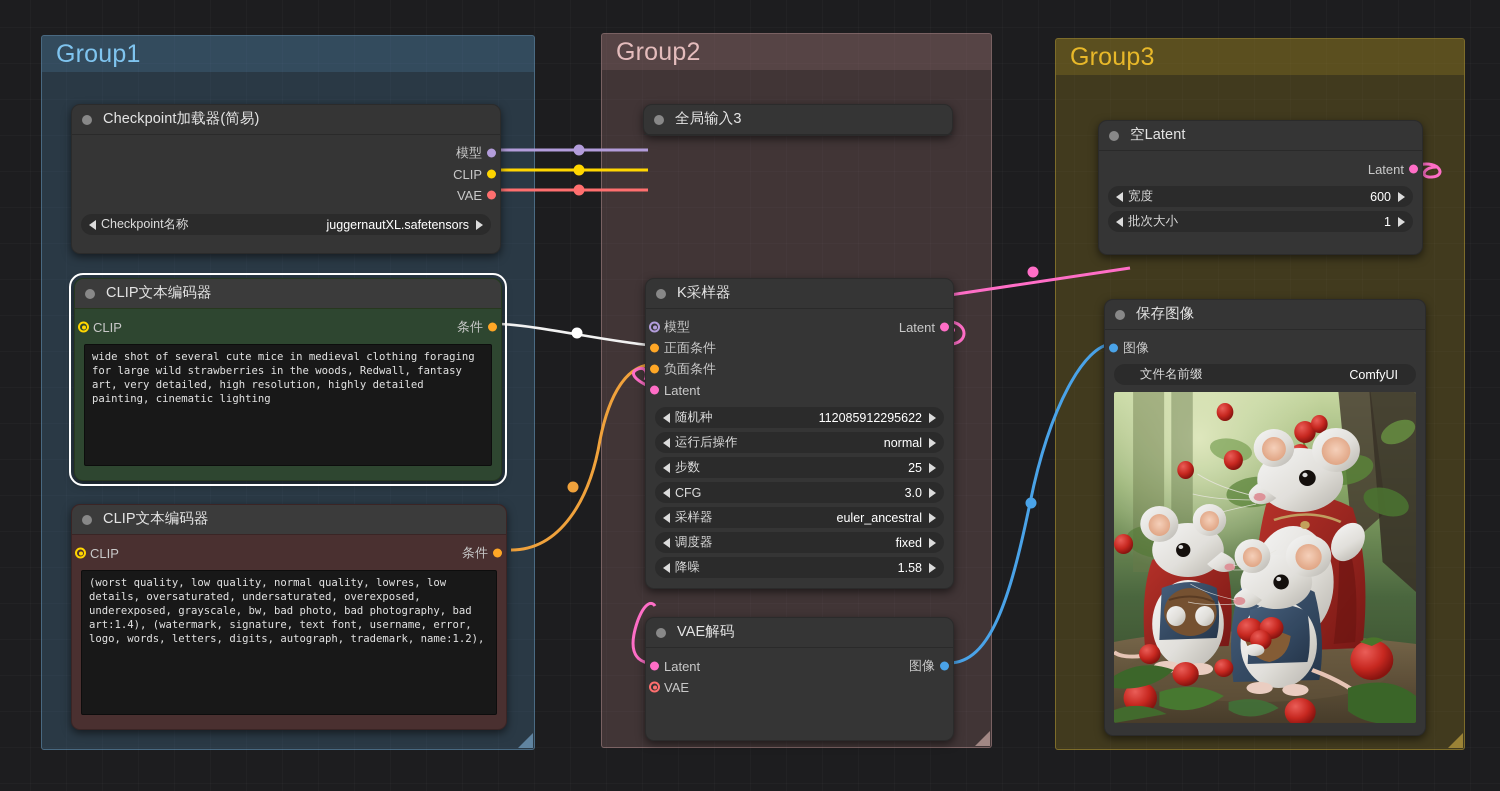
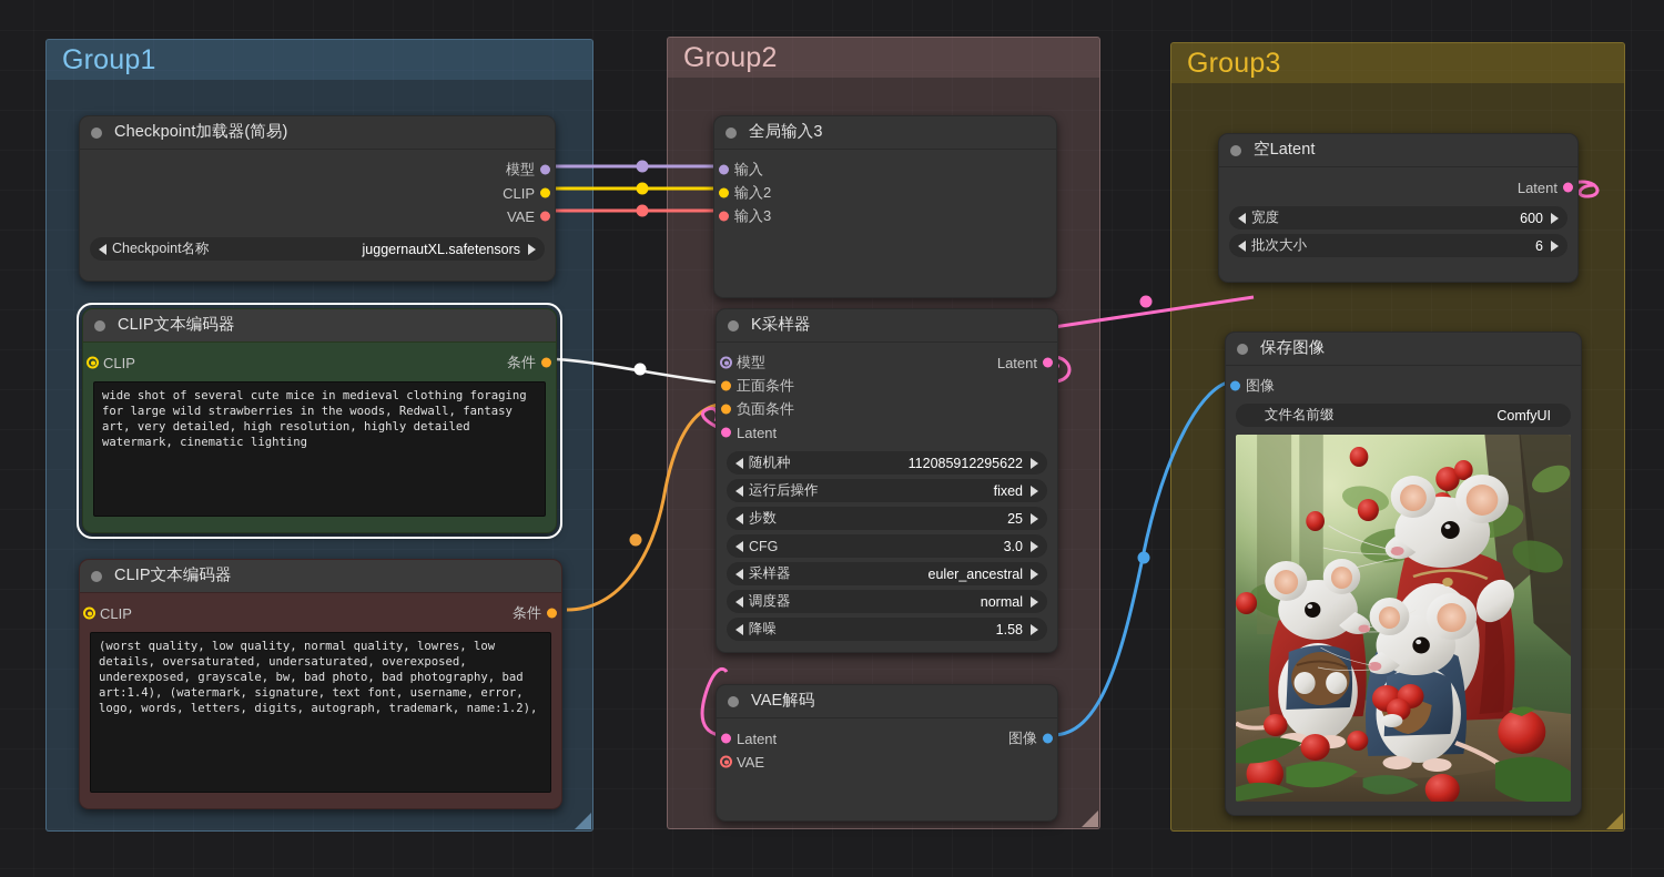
  Group1
  Group2
  Group3
  Checkpoint加载器(简易)
  模型
  CLIP
  VAE
  Checkpoint名称
  juggernautXL.safetensors
  CLIP文本编码器
  CLIP
  条件
- wide shot of several cute mice in medieval clothing foraging for large wild strawberries in the woods, Redwall, fantasy art, very detailed, high resolution, highly detailed painting, cinematic lighting
+ wide shot of several cute mice in medieval clothing foraging for large wild strawberries in the woods, Redwall, fantasy art, very detailed, high resolution, highly detailed watermark, cinematic lighting
  CLIP文本编码器
  CLIP
  条件
  (worst quality, low quality, normal quality, lowres, low details, oversaturated, undersaturated, overexposed, underexposed, grayscale, bw, bad photo, bad photography, bad art:1.4), (watermark, signature, text font, username, error, logo, words, letters, digits, autograph, trademark, name:1.2),
  全局输入3
+ 输入
+ 输入2
+ 输入3
  K采样器
  模型
  Latent
  正面条件
  负面条件
  Latent
  随机种
  112085912295622
  运行后操作
- normal
+ fixed
  步数
  25
  CFG
  3.0
  采样器
  euler_ancestral
  调度器
- fixed
+ normal
  降噪
  1.58
  VAE解码
  Latent
  图像
  VAE
  空Latent
  Latent
  宽度
  600
  批次大小
- 1
+ 6
  保存图像
  图像
  文件名前缀
  ComfyUI
